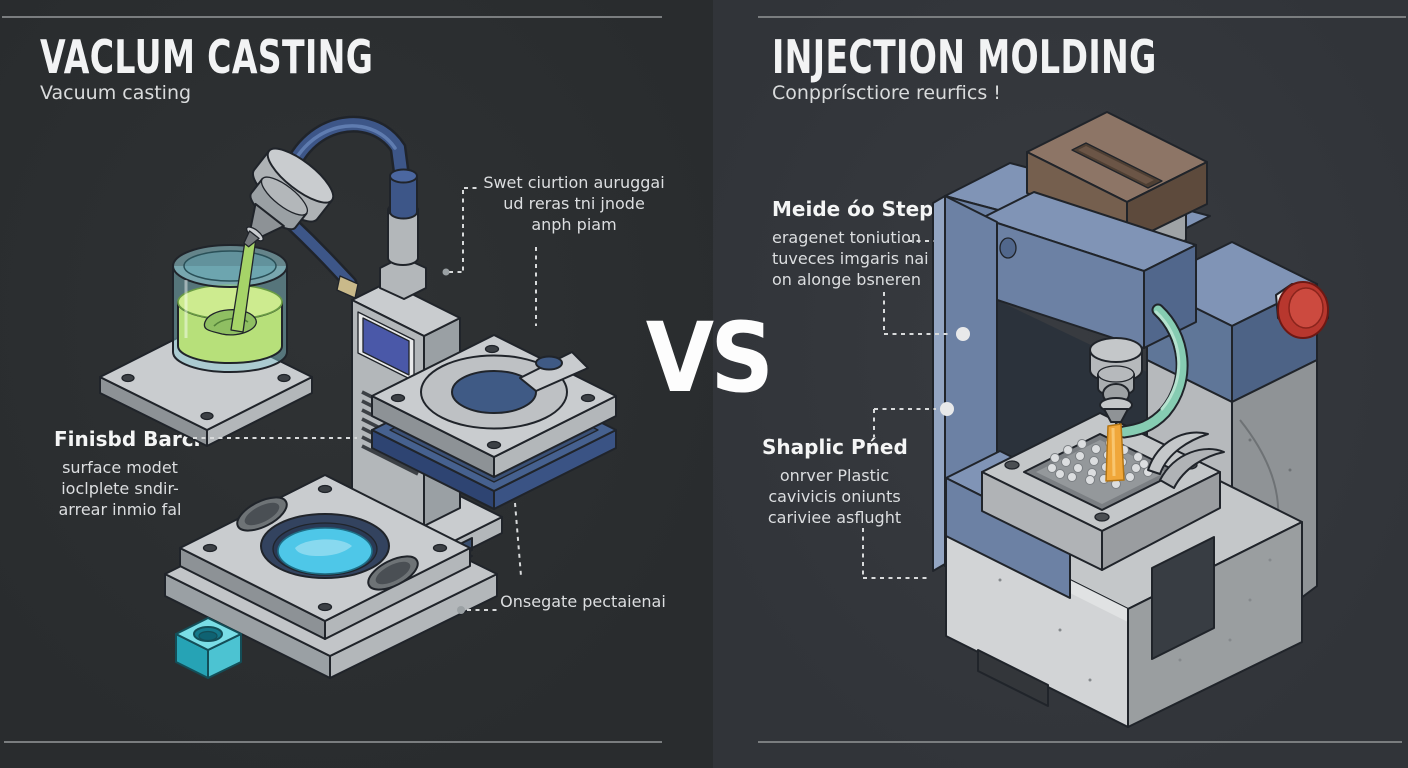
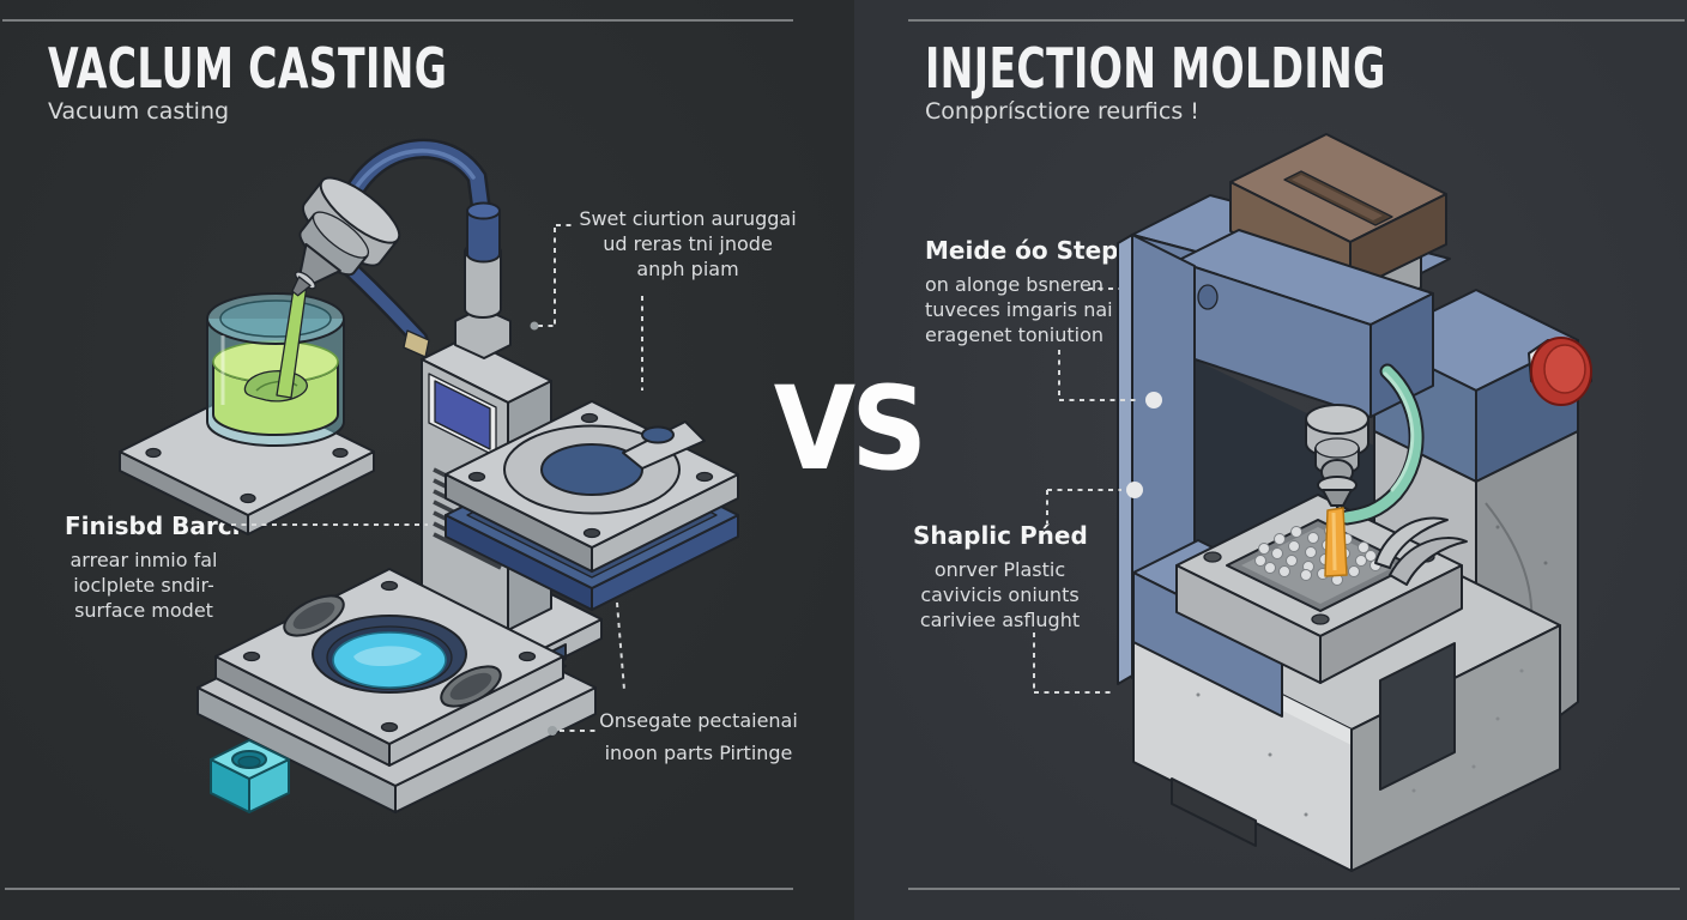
  VACLUM CASTING
  Vacuum casting
  INJECTION MOLDING
  Conpprísctiore reurfics !
  VS
  Swet ciurtion auruggai
  ud reras tni jnode
  anph piam
  Finisbd Bar
- surface modet
+ arrear inmio fal
  ioclplete sndir-
- arrear inmio fal
+ surface modet
  Onsegate pectaienai
+ inoon parts Pirtinge
  Meide óo Step
- eragenet toniution
+ on alonge bsneren
  tuveces imgaris nai
- on alonge bsneren
+ eragenet toniution
  Shaplic Pńed
  onrver Plastic
  cavivicis oniunts
  cariviee asflught
